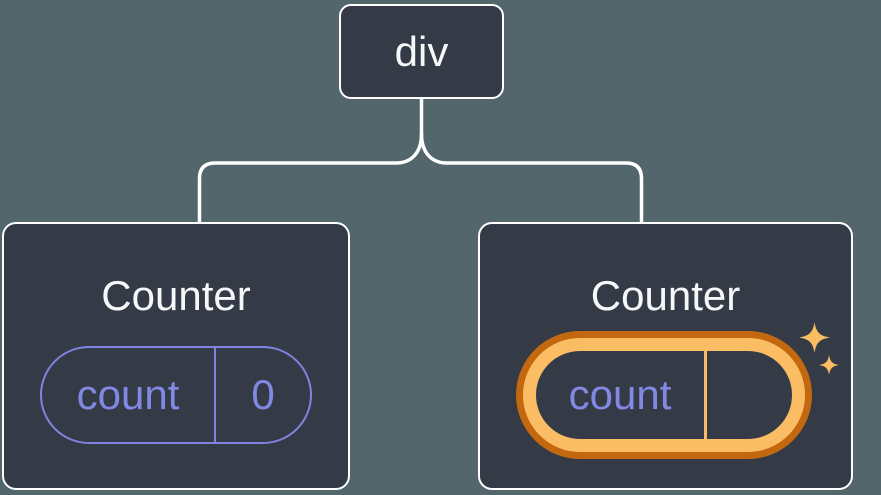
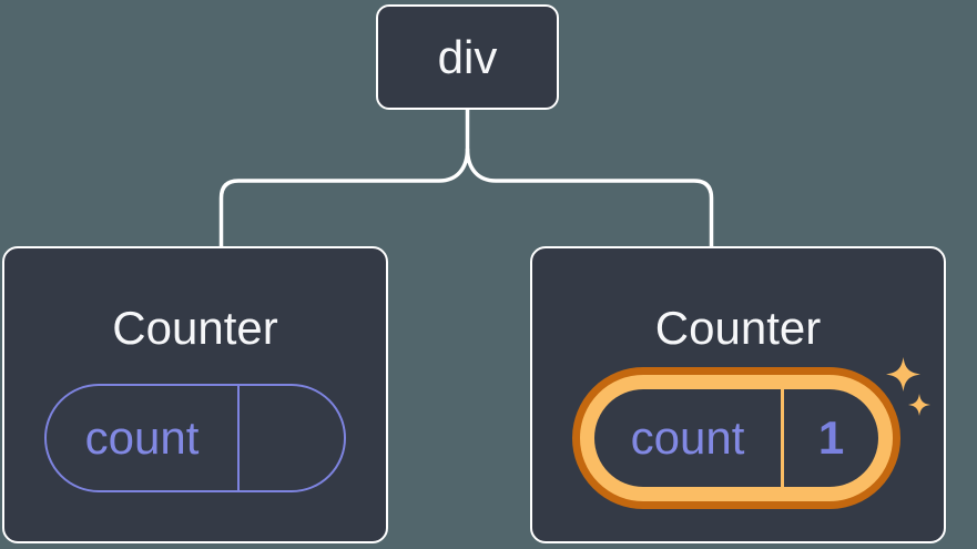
  div
  Counter
  count
- 0
  Counter
  count
+ 1
